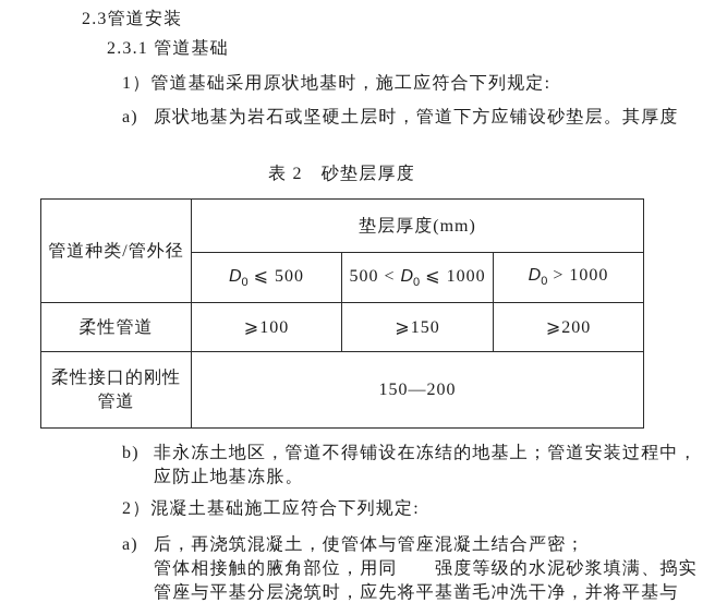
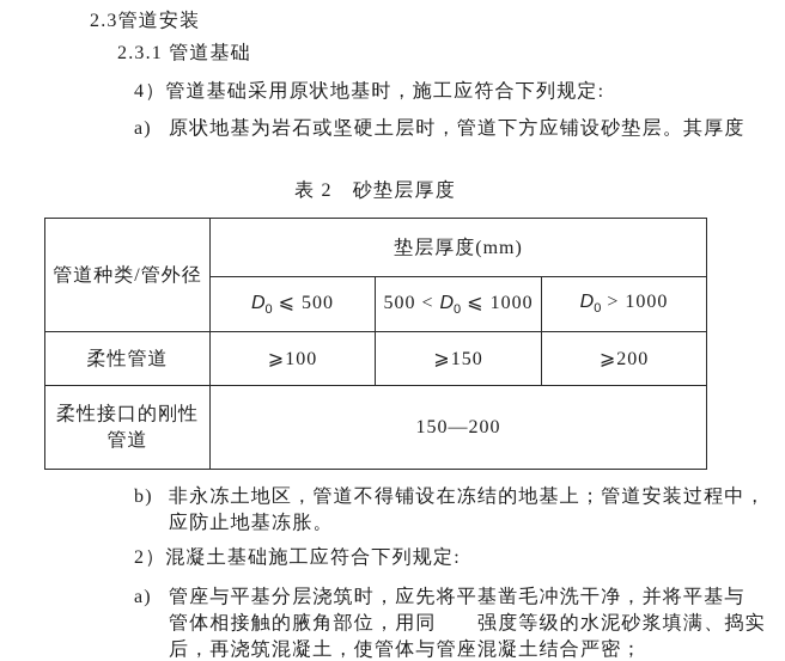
  2.3管道安装
  2.3.1 管道基础
- 1）管道基础采用原状地基时，施工应符合下列规定:
+ 4）管道基础采用原状地基时，施工应符合下列规定:
  a)
  原状地基为岩石或坚硬土层时，管道下方应铺设砂垫层。其厚度
  表 2 砂垫层厚度
  管道种类/管外径	垫层厚度(mm)
  D0 ⩽ 500	500 < D0 ⩽ 1000	D0 > 1000
  柔性管道	⩾100	⩾150	⩾200
  柔性接口的刚性管道	150—200
  b)
  非永冻土地区，管道不得铺设在冻结的地基上；管道安装过程中，
  应防止地基冻胀。
  2）混凝土基础施工应符合下列规定:
  a)
- 后，再浇筑混凝土，使管体与管座混凝土结合严密；
+ 管座与平基分层浇筑时，应先将平基凿毛冲洗干净，并将平基与
  管体相接触的腋角部位，用同 强度等级的水泥砂浆填满、捣实
- 管座与平基分层浇筑时，应先将平基凿毛冲洗干净，并将平基与
+ 后，再浇筑混凝土，使管体与管座混凝土结合严密；
